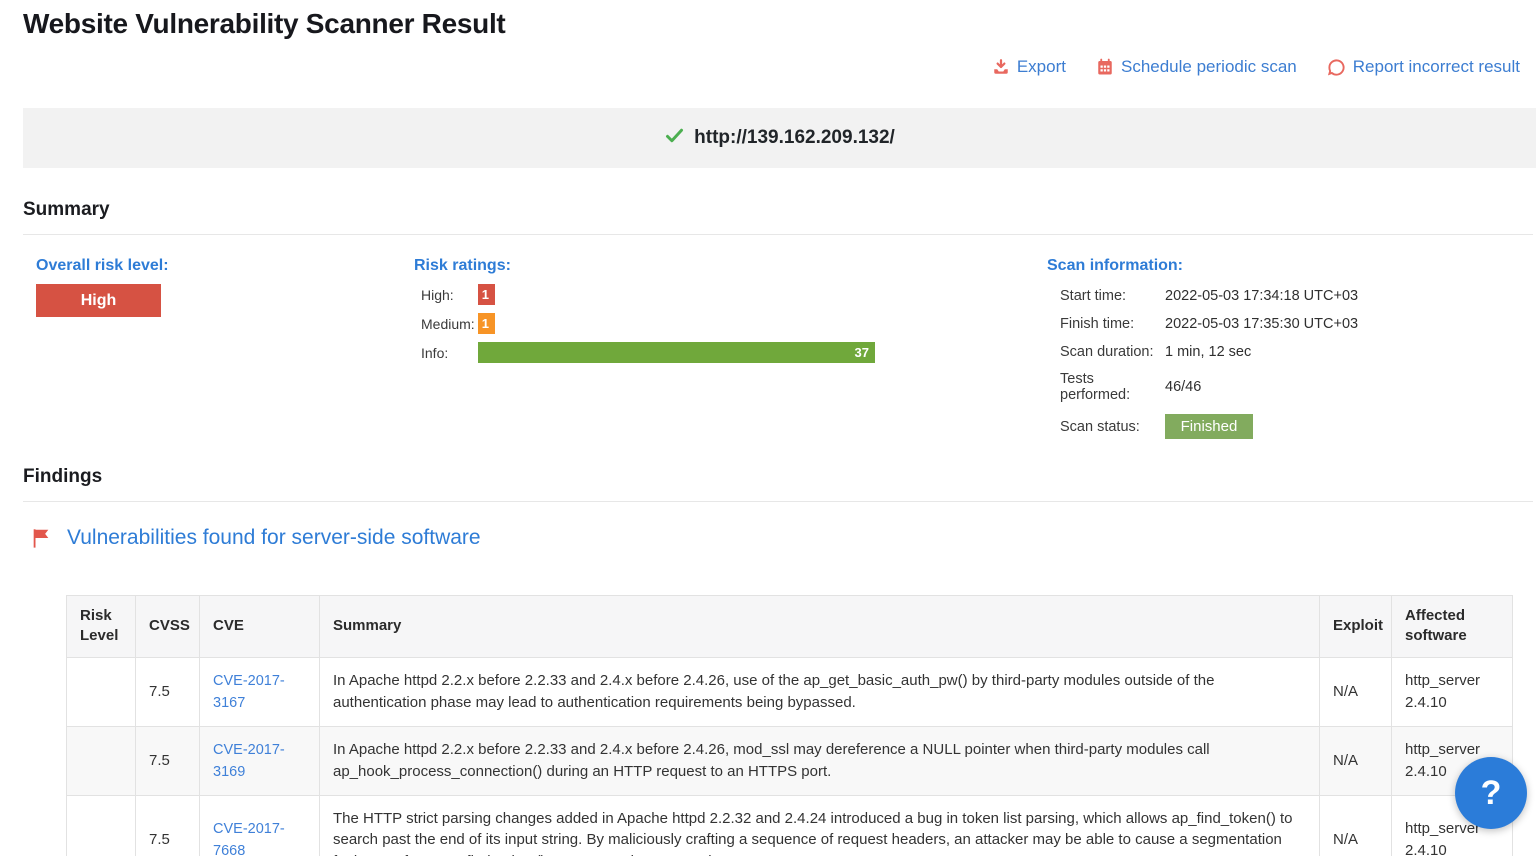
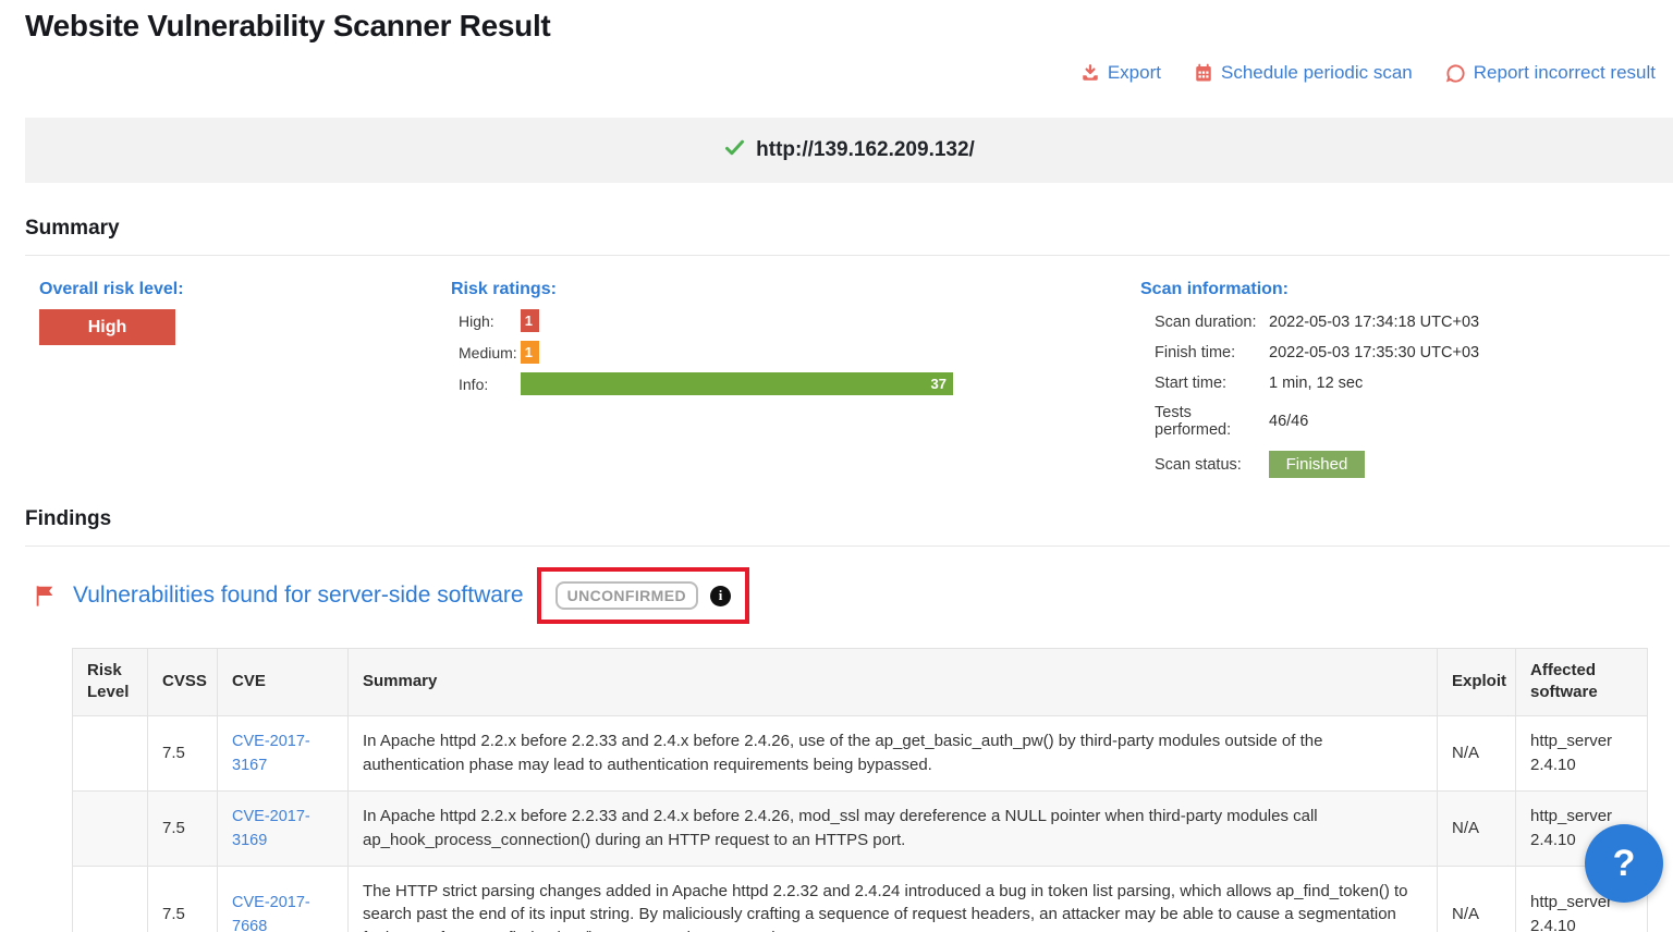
  Website Vulnerability Scanner Result
  Export
  Schedule periodic scan
  Report incorrect result
  http://139.162.209.132/
  Summary
  Overall risk level:
  High
  Risk ratings:
  High:
  1
  Medium:
  1
  Info:
  37
  Scan information:
- Start time:
+ Scan duration:
  2022-05-03 17:34:18 UTC+03
  Finish time:
  2022-05-03 17:35:30 UTC+03
- Scan duration:
+ Start time:
  1 min, 12 sec
  Tests performed:
  46/46
  Scan status:
  Finished
  Findings
  Vulnerabilities found for server-side software
+ UNCONFIRMED
+ i
  Risk Level	CVSS	CVE	Summary	Exploit	Affected software
  	7.5	CVE-2017-3167	In Apache httpd 2.2.x before 2.2.33 and 2.4.x before 2.4.26, use of the ap_get_basic_auth_pw() by third-party modules outside of the authentication phase may lead to authentication requirements being bypassed.	N/A	http_server 2.4.10
  	7.5	CVE-2017-3169	In Apache httpd 2.2.x before 2.2.33 and 2.4.x before 2.4.26, mod_ssl may dereference a NULL pointer when third-party modules call ap_hook_process_connection() during an HTTP request to an HTTPS port.	N/A	http_server 2.4.10
  	7.5	CVE-2017-7668	The HTTP strict parsing changes added in Apache httpd 2.2.32 and 2.4.24 introduced a bug in token list parsing, which allows ap_find_token() to search past the end of its input string. By maliciously crafting a sequence of request headers, an attacker may be able to cause a segmentation	N/A	http_server 2.4.10
  ?
